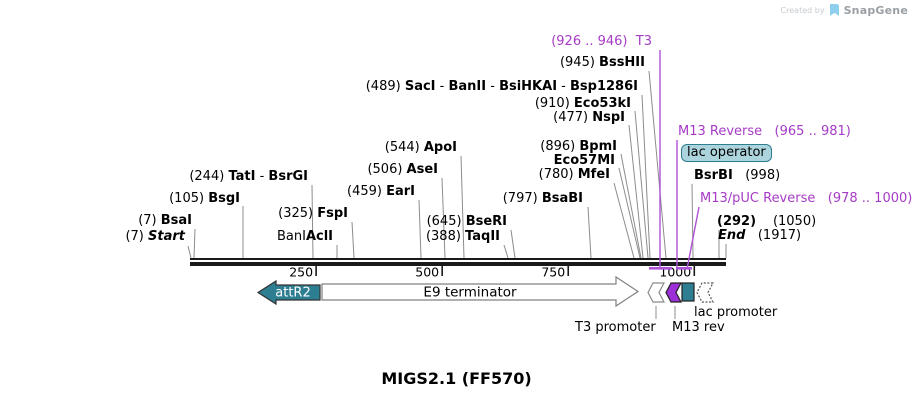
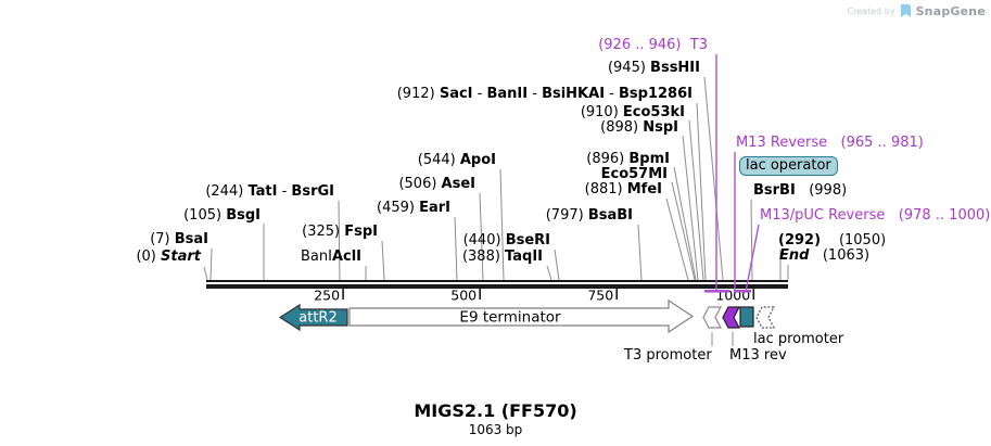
  Created by
  SnapGene
  250
  500
  750
  1000
  attR2
  E9 terminator
- (7) Start
+ (0) Start
  (7) BsaI
  (105) BsgI
  (244) TatI - BsrGI
  BanIAclI
  (325) FspI
  (459) EarI
  (506) AseI
  (544) ApoI
  (388) TaqII
- (645) BseRI
+ (440) BseRI
  (797) BsaBI
- (780) MfeI
+ (881) MfeI
  Eco57MI
  (896) BpmI
- (477) NspI
+ (898) NspI
  (910) Eco53kI
- (489) SacI - BanII - BsiHKAI - Bsp1286I
+ (912) SacI - BanII - BsiHKAI - Bsp1286I
  (945) BssHII
  BsrBI (998)
  (292) (1050)
- End (1917)
+ End (1063)
  (926 .. 946) T3
  M13 Reverse (965 .. 981)
  M13/pUC Reverse (978 .. 1000)
  T3 promoter
  M13 rev
  lac promoter
  lac operator
  MIGS2.1 (FF570)
+ 1063 bp
